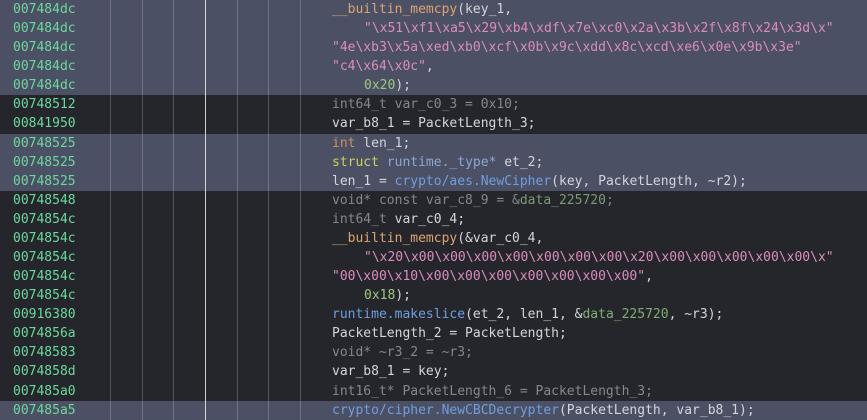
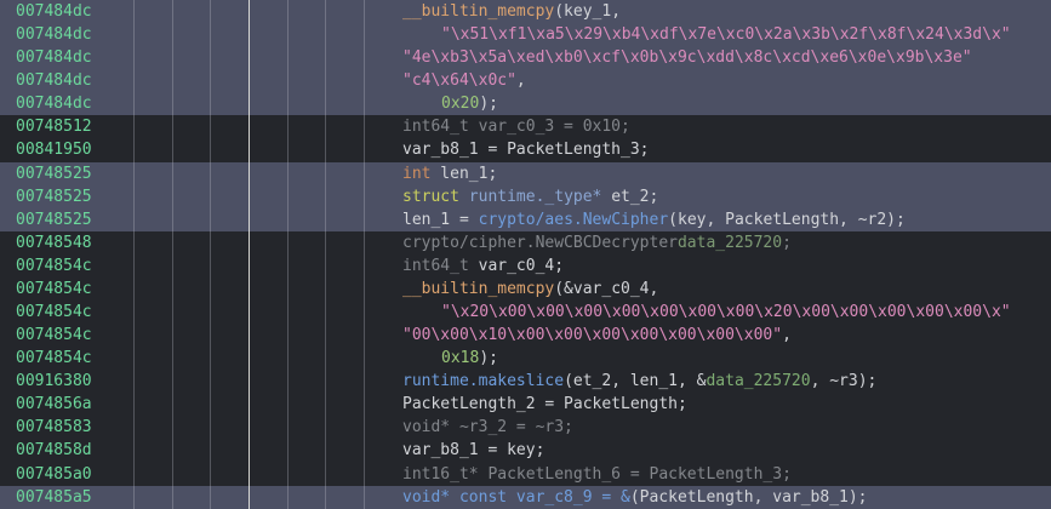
  007484dc
  __builtin_memcpy(key_1,
  007484dc
  "\x51\xf1\xa5\x29\xb4\xdf\x7e\xc0\x2a\x3b\x2f\x8f\x24\x3d\x"
  007484dc
  "4e\xb3\x5a\xed\xb0\xcf\x0b\x9c\xdd\x8c\xcd\xe6\x0e\x9b\x3e"
  007484dc
  "c4\x64\x0c",
  007484dc
  0x20);
  00748512
  int64_t var_c0_3 = 0x10;
  00841950
  var_b8_1 = PacketLength_3;
  00748525
  int len_1;
  00748525
  struct runtime._type* et_2;
  00748525
  len_1 = crypto/aes.NewCipher(key, PacketLength, ~r2);
  00748548
- void* const var_c8_9 = &data_225720;
+ crypto/cipher.NewCBCDecrypterdata_225720;
  0074854c
  int64_t var_c0_4;
  0074854c
  __builtin_memcpy(&var_c0_4,
  0074854c
  "\x20\x00\x00\x00\x00\x00\x00\x00\x20\x00\x00\x00\x00\x00\x"
  0074854c
  "00\x00\x10\x00\x00\x00\x00\x00\x00\x00",
  0074854c
  0x18);
  00916380
  runtime.makeslice(et_2, len_1, &data_225720, ~r3);
  0074856a
  PacketLength_2 = PacketLength;
  00748583
  void* ~r3_2 = ~r3;
  0074858d
  var_b8_1 = key;
  007485a0
  int16_t* PacketLength_6 = PacketLength_3;
  007485a5
- crypto/cipher.NewCBCDecrypter(PacketLength, var_b8_1);
+ void* const var_c8_9 = &(PacketLength, var_b8_1);
